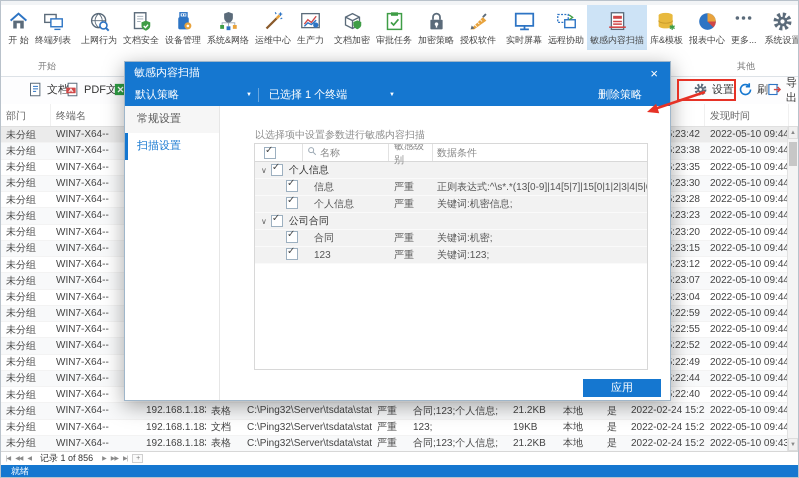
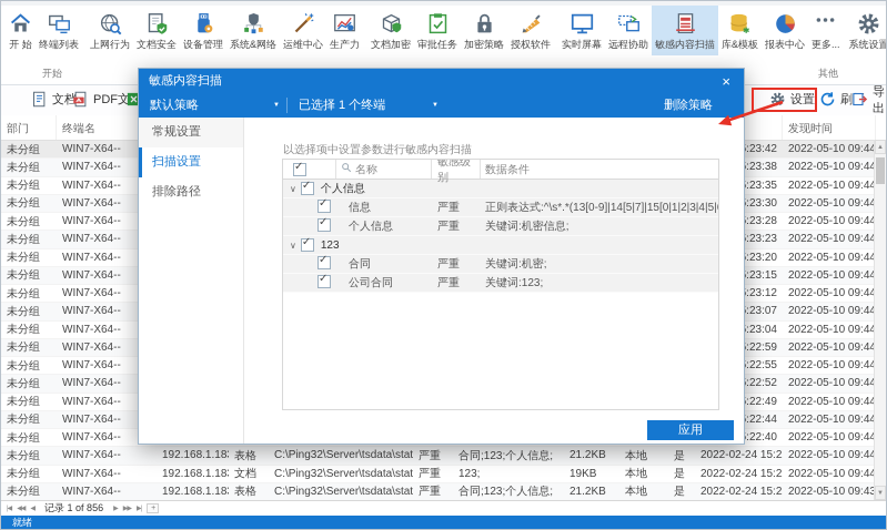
  开 始
  终端列表
  上网行为
  文档安全
  设备管理
  系统&网络
  运维中心
  生产力
  文档加密
  审批任务
  加密策略
  授权软件
  实时屏幕
  远程协助
  敏感内容扫描
  库&模板
  报表中心
  更多...
  系统设置
  开始
  其他
  文档
  PDF文
  设置
  导出
  部门
  终端名
  发现时间
  未分组
  WIN7-X64--
  :23:42
  2022-05-10 09:4
  未分组
  WIN7-X64--
  :23:38
  2022-05-10 09:4
  未分组
  WIN7-X64--
  :23:35
  2022-05-10 09:4
  未分组
  WIN7-X64--
  :23:30
  2022-05-10 09:4
  未分组
  WIN7-X64--
  :23:28
  2022-05-10 09:4
  未分组
  WIN7-X64--
  :23:23
  2022-05-10 09:4
  未分组
  WIN7-X64--
  :23:20
  2022-05-10 09:4
  未分组
  WIN7-X64--
  :23:15
  2022-05-10 09:4
  未分组
  WIN7-X64--
  :23:12
  2022-05-10 09:4
  未分组
  WIN7-X64--
  :23:07
  2022-05-10 09:4
  未分组
  WIN7-X64--
  :23:04
  2022-05-10 09:4
  未分组
  WIN7-X64--
  :22:59
  2022-05-10 09:4
  未分组
  WIN7-X64--
  :22:55
  2022-05-10 09:4
  未分组
  WIN7-X64--
  :22:52
  2022-05-10 09:4
  未分组
  WIN7-X64--
  :22:49
  2022-05-10 09:4
  未分组
  WIN7-X64--
  :22:44
  2022-05-10 09:4
  未分组
  WIN7-X64--
  :22:40
  2022-05-10 09:4
  未分组
  WIN7-X64--
  192.168.1.18
  表格
  C:\Ping32\Server\tsdata\stat
  严重
  合同;123;个人信息;
  21.2KB
  本地
  是
  2022-02-24 15:2
  2022-05-10 09:4
  未分组
  WIN7-X64--
  192.168.1.18
  文档
  C:\Ping32\Server\tsdata\stat
  严重
  123;
  19KB
  本地
  是
  2022-02-24 15:2
  2022-05-10 09:4
  未分组
  WIN7-X64--
  192.168.1.18
  表格
  C:\Ping32\Server\tsdata\stat
  严重
  合同;123;个人信息;
  21.2KB
  本地
  是
  2022-02-24 15:2
  2022-05-10 09:4
  记录 1 of 856
  就绪
  敏感内容扫描
  ×
  默认策略
  已选择 1 个终端
  删除策略
  常规设置
  扫描设置
+ 排除路径
  以选择项中设置参数进行敏感内容扫描
  名称
  敏感级别
  数据条件
  ∨
  个人信息
  信息
  严重
  正则表达式:^\s*.*(13[0-9]|14[5|7]|15[0|1|2|3|4|5|
  个人信息
  严重
  关键词:机密信息;
  ∨
- 公司合同
+ 123
  合同
  严重
  关键词:机密;
- 123
+ 公司合同
  严重
  关键词:123;
  应用
